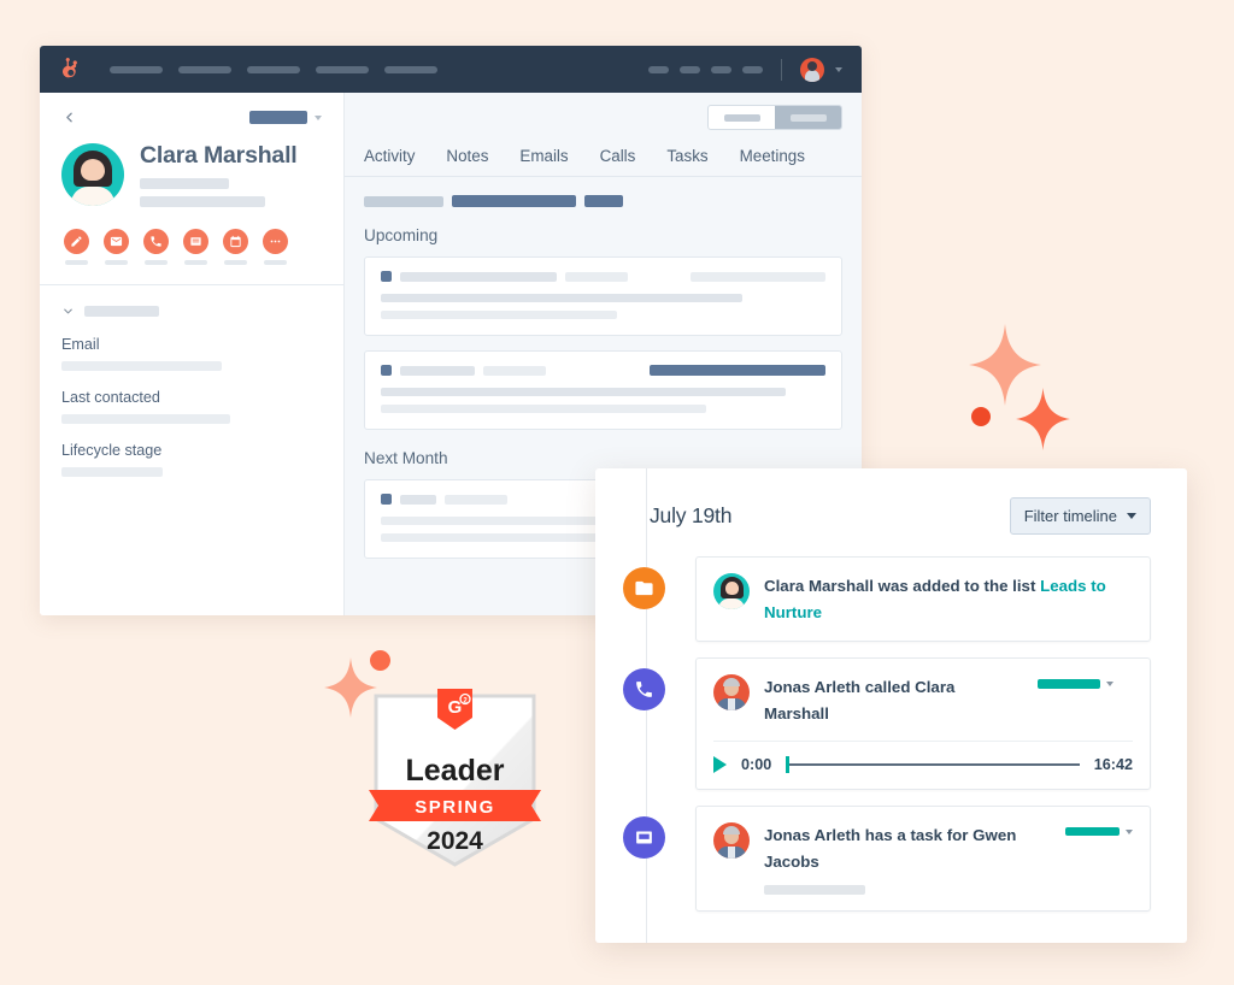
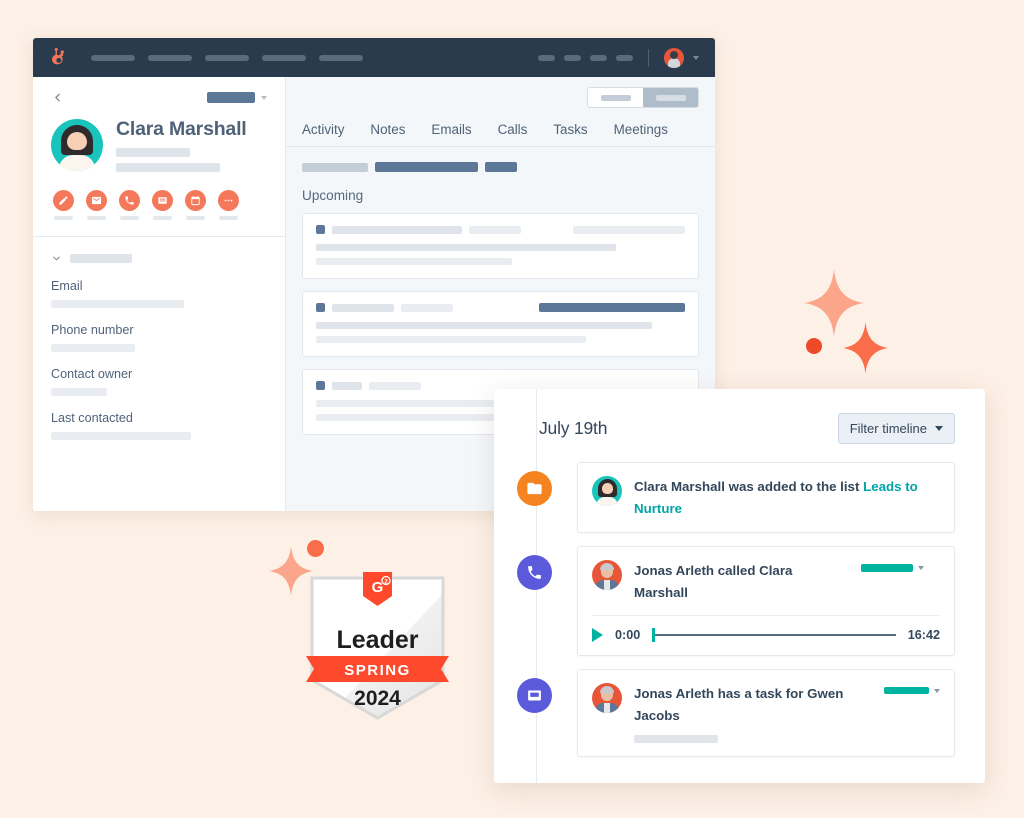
  Clara Marshall
  Email
+ Phone number
+ Contact owner
  Last contacted
- Lifecycle stage
  Activity
  Notes
  Emails
  Calls
  Tasks
  Meetings
  Upcoming
- Next Month
  G
  Leader
  SPRING
  2024
  July 19th
  Filter timeline
  Clara Marshall was added to the list Leads to Nurture
  Jonas Arleth called Clara Marshall
  0:00
  16:42
  Jonas Arleth has a task for Gwen Jacobs
